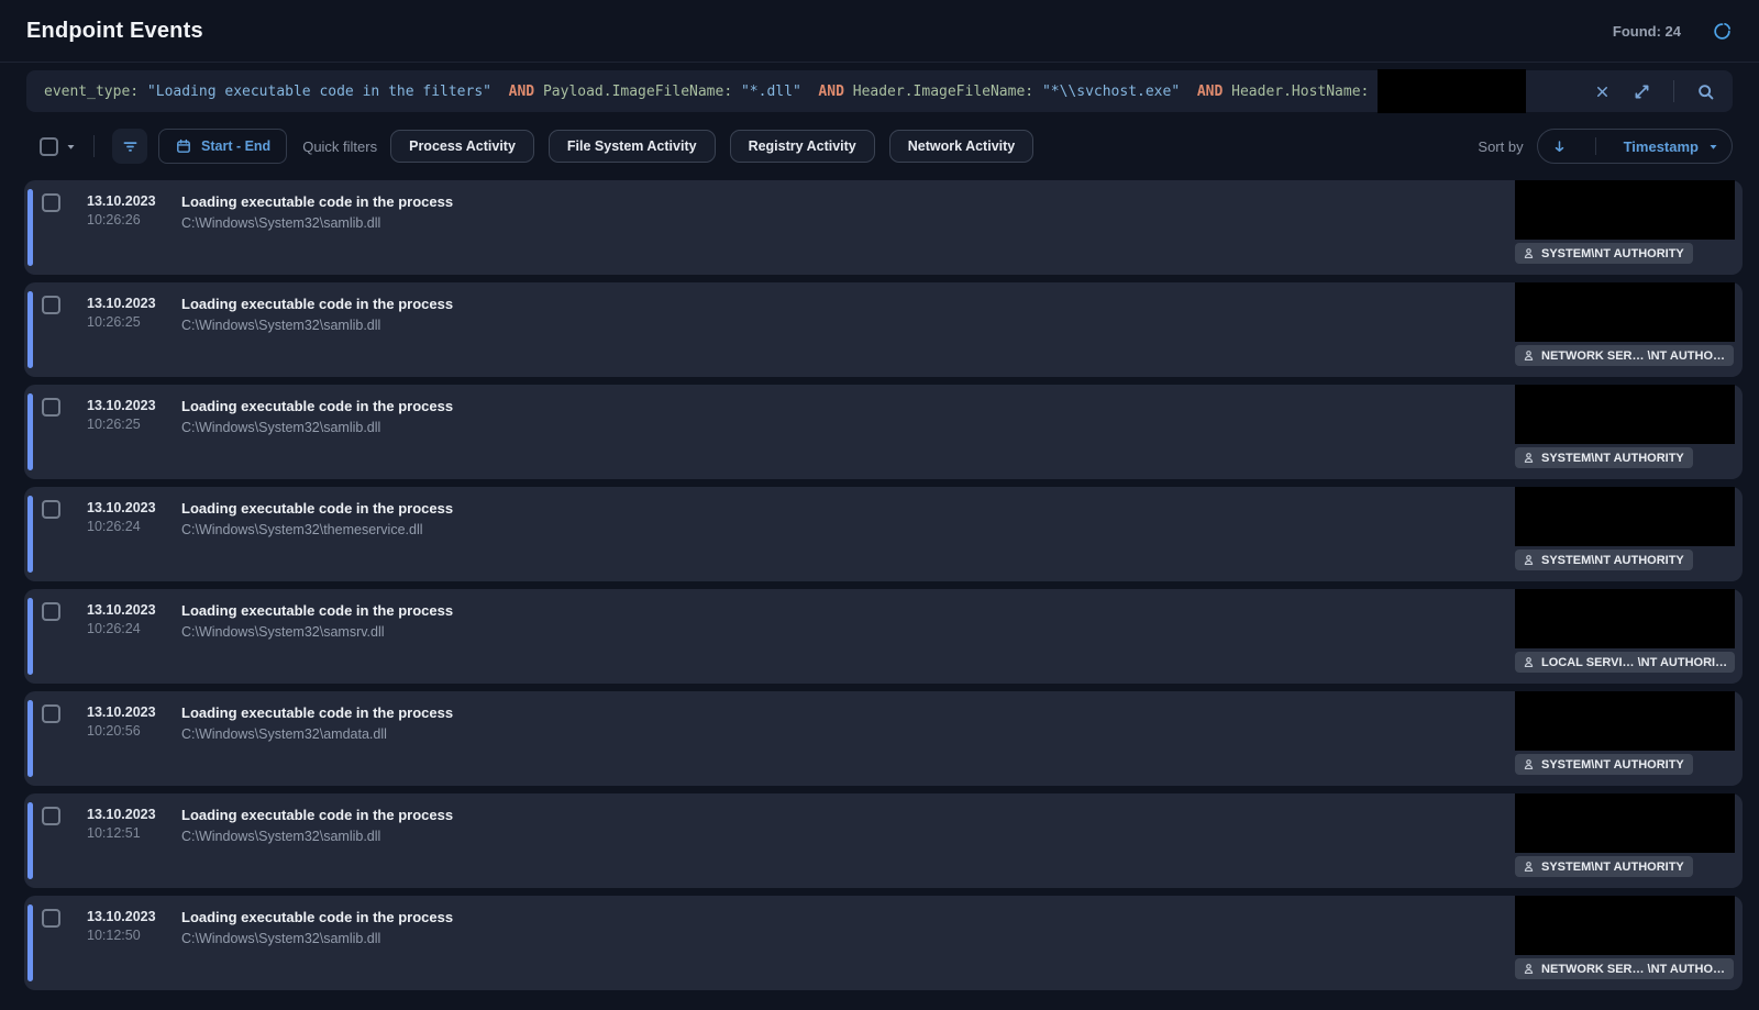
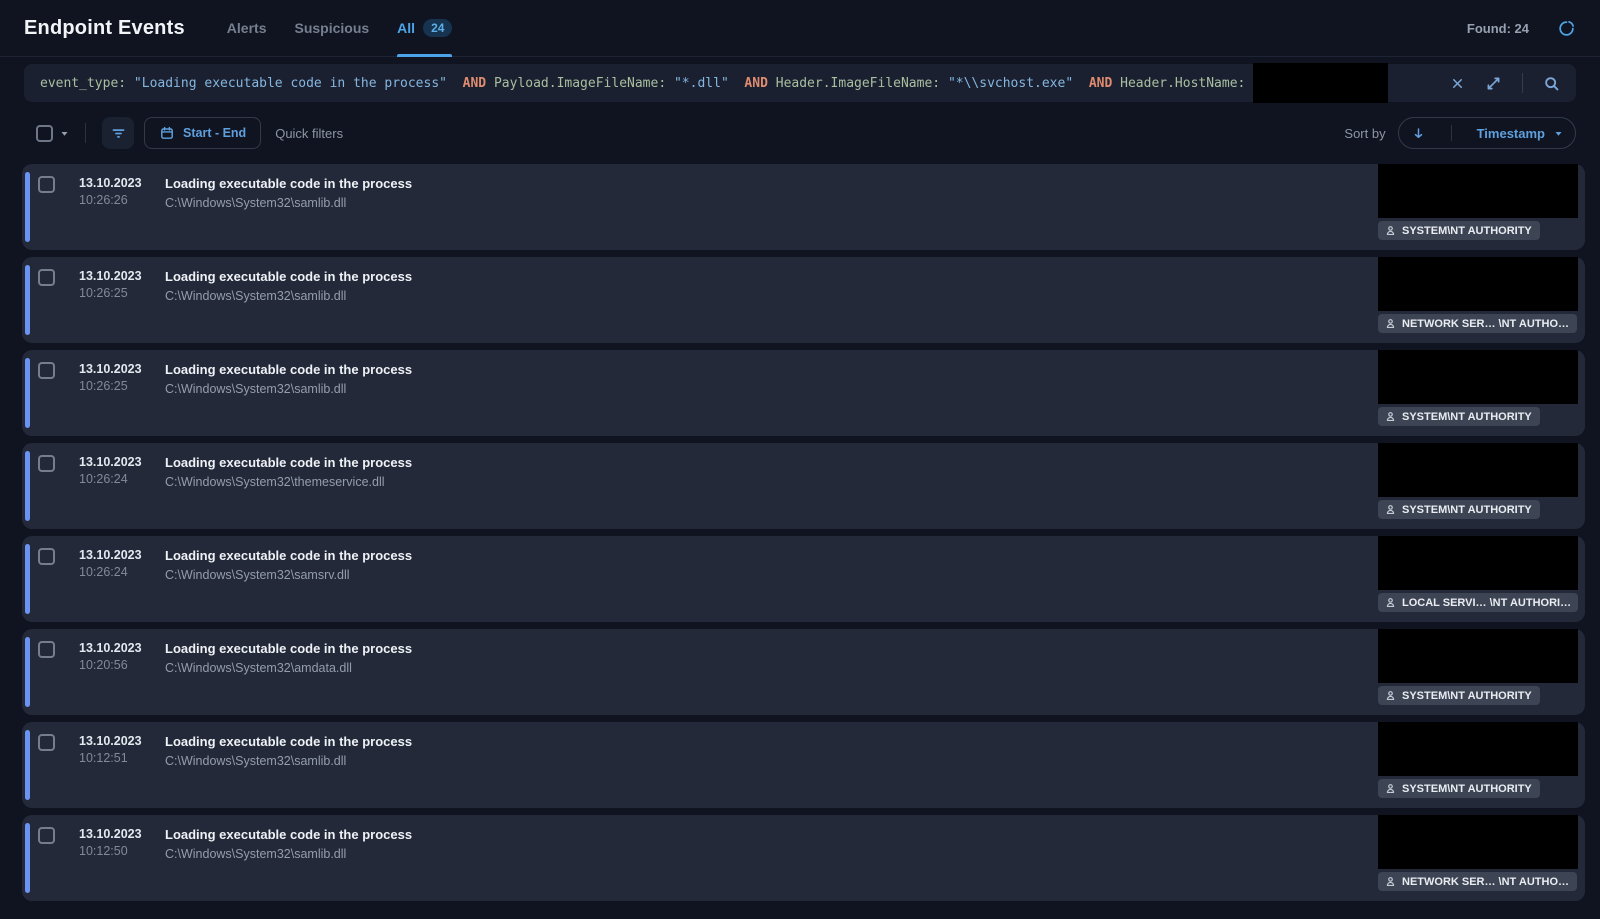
  Endpoint Events
+ Alerts
+ Suspicious
+ All
+ 24
  Found: 24
  event_type:
- "Loading executable code in the filters"
+ "Loading executable code in the process"
  AND
  Payload.ImageFileName:
  "*.dll"
  AND
  Header.ImageFileName:
  "*\\svchost.exe"
  AND
  Header.HostName:
  Start - End
  Quick filters
- Process Activity
- File System Activity
- Registry Activity
- Network Activity
  Sort by
  Timestamp
  13.10.2023
  10:26:26
  Loading executable code in the process
  C:\Windows\System32\samlib.dll
  SYSTEM\NT AUTHORITY
  13.10.2023
  10:26:25
  Loading executable code in the process
  C:\Windows\System32\samlib.dll
  NETWORK SER… \NT AUTHO…
  13.10.2023
  10:26:25
  Loading executable code in the process
  C:\Windows\System32\samlib.dll
  SYSTEM\NT AUTHORITY
  13.10.2023
  10:26:24
  Loading executable code in the process
  C:\Windows\System32\themeservice.dll
  SYSTEM\NT AUTHORITY
  13.10.2023
  10:26:24
  Loading executable code in the process
  C:\Windows\System32\samsrv.dll
  LOCAL SERVI… \NT AUTHORI…
  13.10.2023
  10:20:56
  Loading executable code in the process
  C:\Windows\System32\amdata.dll
  SYSTEM\NT AUTHORITY
  13.10.2023
  10:12:51
  Loading executable code in the process
  C:\Windows\System32\samlib.dll
  SYSTEM\NT AUTHORITY
  13.10.2023
  10:12:50
  Loading executable code in the process
  C:\Windows\System32\samlib.dll
  NETWORK SER… \NT AUTHO…
